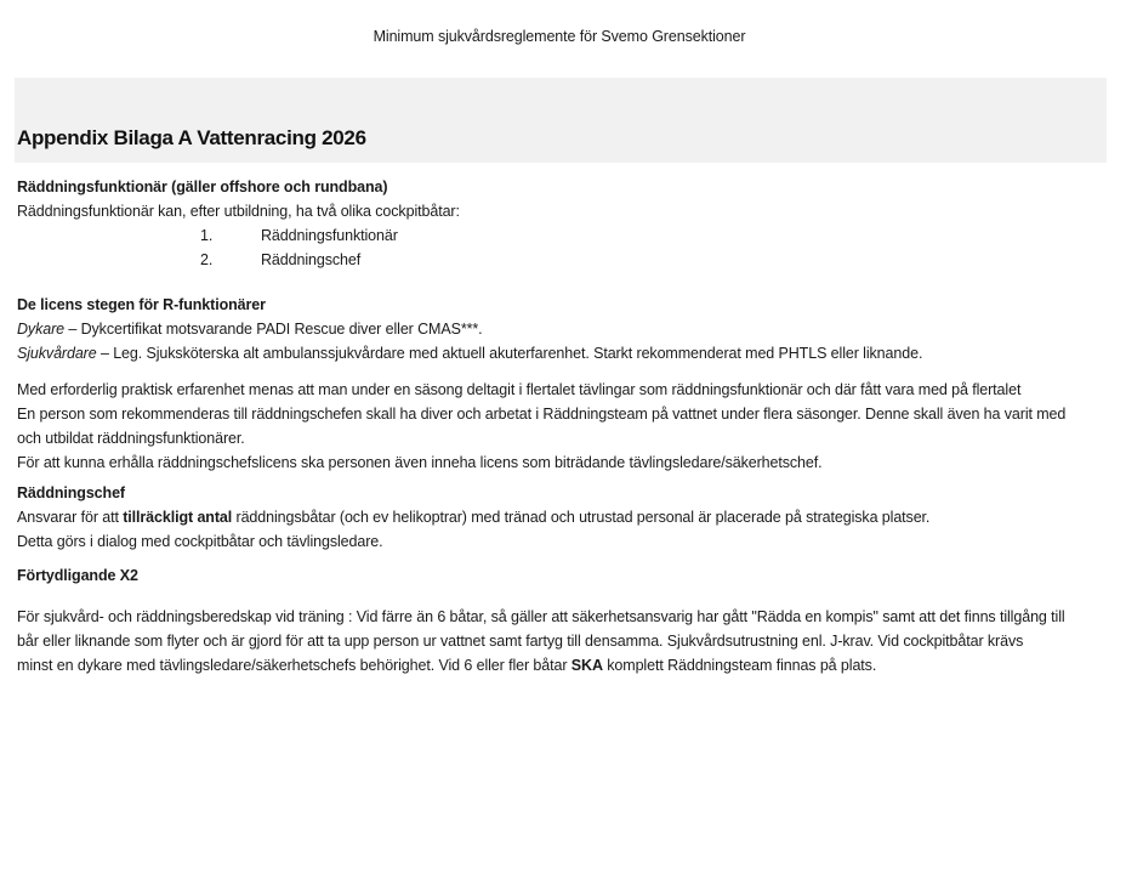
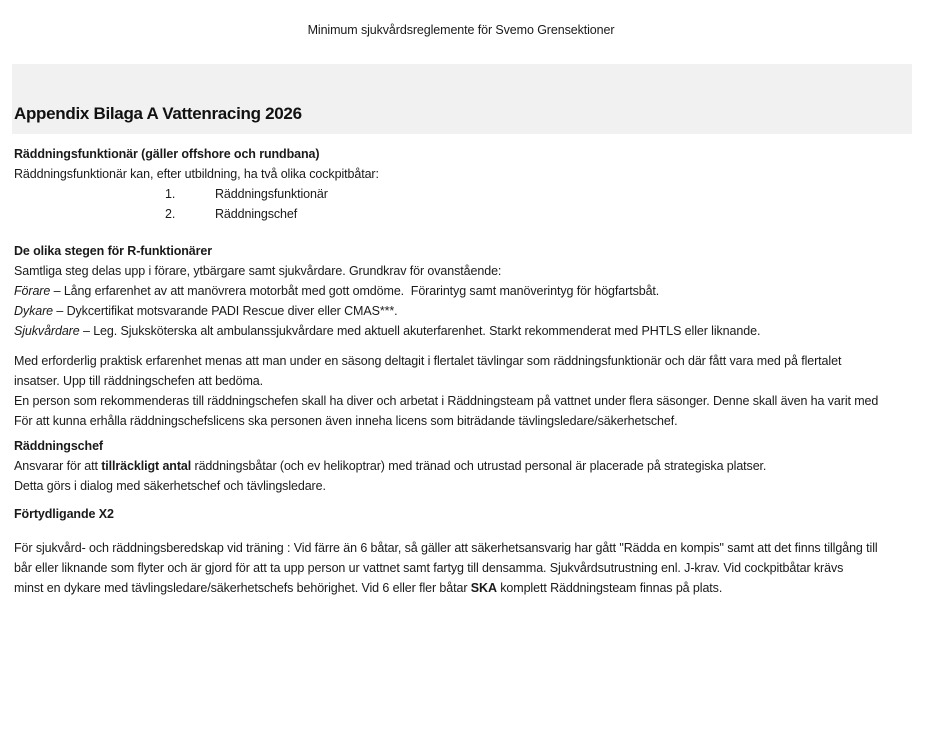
  Minimum sjukvårdsreglemente för Svemo Grensektioner
  Appendix Bilaga A Vattenracing 2026
  Räddningsfunktionär (gäller offshore och rundbana)
  Räddningsfunktionär kan, efter utbildning, ha två olika cockpitbåtar:
  1.
  Räddningsfunktionär
  2.
  Räddningschef
- De licens stegen för R-funktionärer
+ De olika stegen för R-funktionärer
+ Samtliga steg delas upp i förare, ytbärgare samt sjukvårdare. Grundkrav för ovanstående:
+ Förare – Lång erfarenhet av att manövrera motorbåt med gott omdöme. Förarintyg samt manöverintyg för högfartsbåt.
  Dykare – Dykcertifikat motsvarande PADI Rescue diver eller CMAS***.
  Sjukvårdare – Leg. Sjuksköterska alt ambulanssjukvårdare med aktuell akuterfarenhet. Starkt rekommenderat med PHTLS eller liknande.
  Med erforderlig praktisk erfarenhet menas att man under en säsong deltagit i flertalet tävlingar som räddningsfunktionär och där fått vara med på flertalet
+ insatser. Upp till räddningschefen att bedöma.
  En person som rekommenderas till räddningschefen skall ha diver och arbetat i Räddningsteam på vattnet under flera säsonger. Denne skall även ha varit med
- och utbildat räddningsfunktionärer.
  För att kunna erhålla räddningschefslicens ska personen även inneha licens som biträdande tävlingsledare/säkerhetschef.
  Räddningschef
  Ansvarar för att tillräckligt antal räddningsbåtar (och ev helikoptrar) med tränad och utrustad personal är placerade på strategiska platser.
- Detta görs i dialog med cockpitbåtar och tävlingsledare.
+ Detta görs i dialog med säkerhetschef och tävlingsledare.
  Förtydligande X2
  För sjukvård- och räddningsberedskap vid träning : Vid färre än 6 båtar, så gäller att säkerhetsansvarig har gått "Rädda en kompis" samt att det finns tillgång till
  bår eller liknande som flyter och är gjord för att ta upp person ur vattnet samt fartyg till densamma. Sjukvårdsutrustning enl. J-krav. Vid cockpitbåtar krävs
  minst en dykare med tävlingsledare/säkerhetschefs behörighet. Vid 6 eller fler båtar SKA komplett Räddningsteam finnas på plats.
